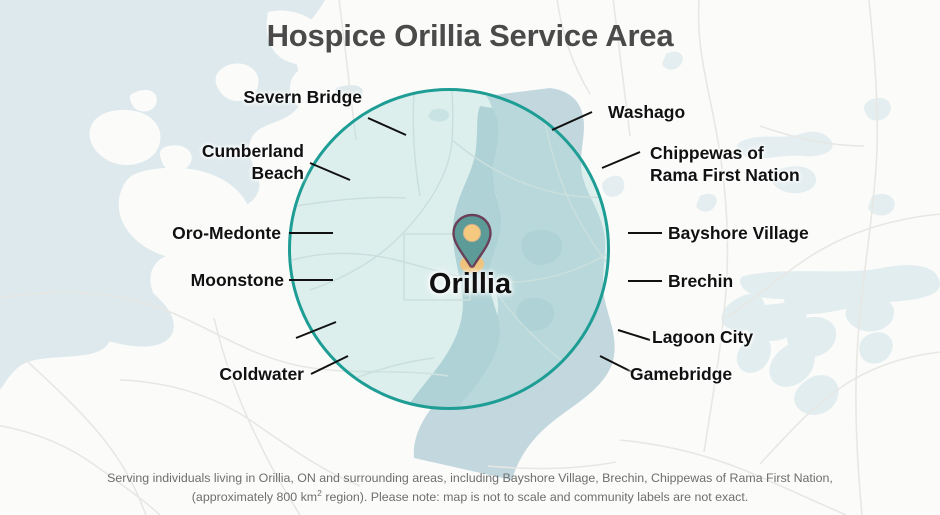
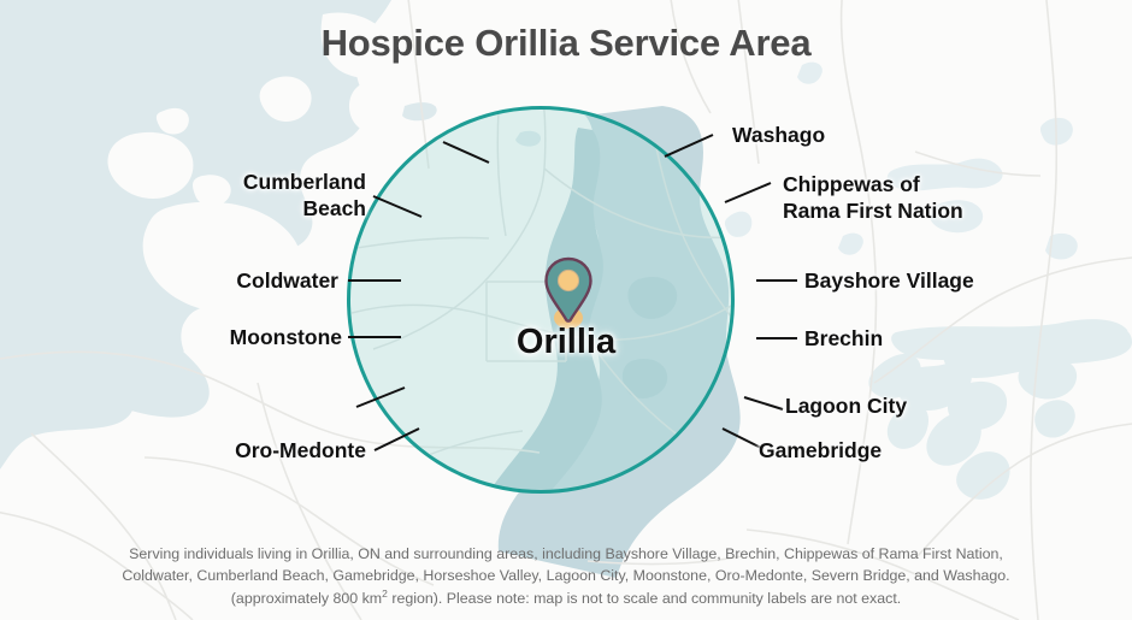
  Hospice Orillia Service Area
  Orillia
- Severn Bridge
  Cumberland
  Beach
- Oro-Medonte
+ Coldwater
  Moonstone
- Coldwater
+ Oro-Medonte
  Washago
  Chippewas of
  Rama First Nation
  Bayshore Village
  Brechin
  Lagoon City
  Gamebridge
  Serving individuals living in Orillia, ON and surrounding areas, including Bayshore Village, Brechin, Chippewas of Rama First Nation,
+ Coldwater, Cumberland Beach, Gamebridge, Horseshoe Valley, Lagoon City, Moonstone, Oro-Medonte, Severn Bridge, and Washago.
  (approximately 800 km2 region). Please note: map is not to scale and community labels are not exact.
